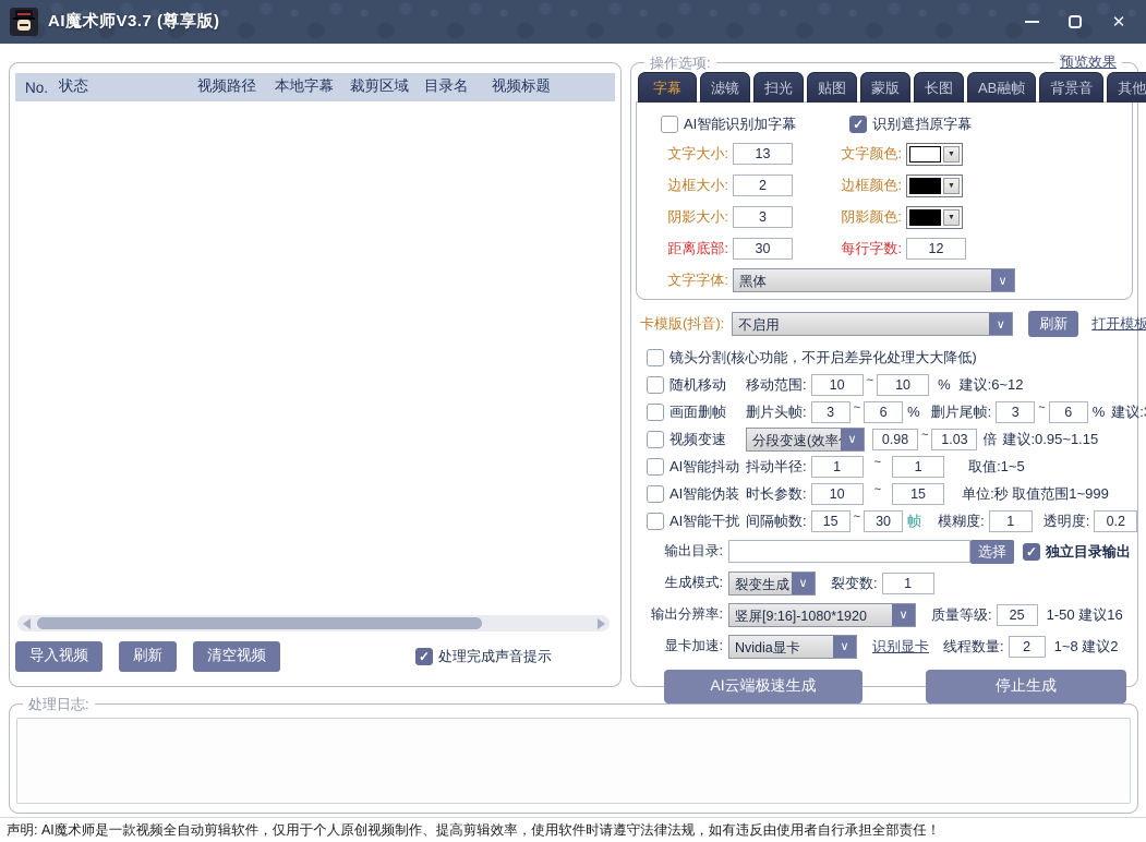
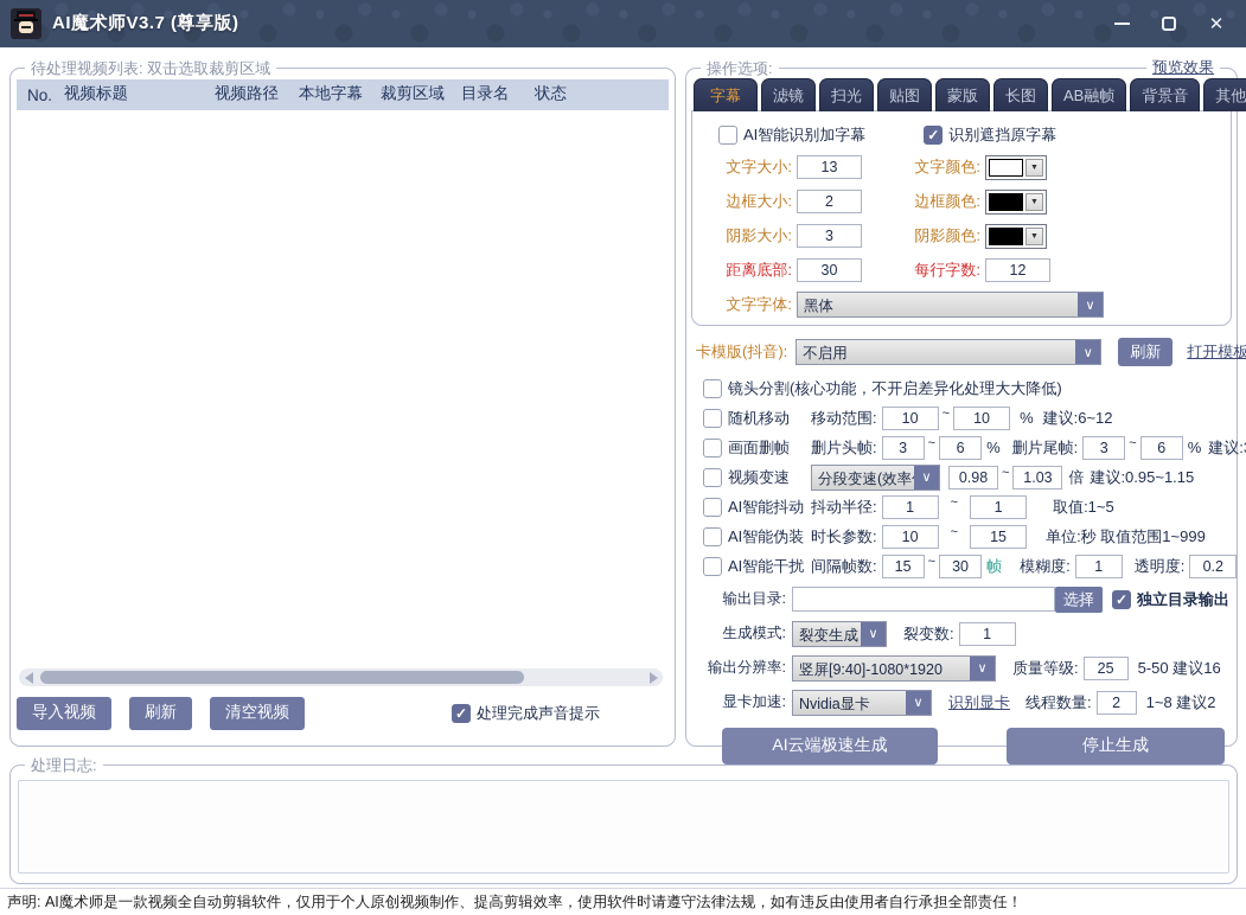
  AI魔术师V3.7 (尊享版)
  ✕
+ 待处理视频列表: 双击选取裁剪区域
  No.
- 状态
+ 视频标题
  视频路径
  本地字幕
  裁剪区域
  目录名
- 视频标题
+ 状态
  导入视频
  刷新
  清空视频
  处理完成声音提示
  操作选项:
  预览效果
  字幕
  滤镜
  扫光
  贴图
  蒙版
  长图
  AB融帧
  背景音
  其他
  AI智能识别加字幕
  识别遮挡原字幕
  文字大小:
  13
  文字颜色:
  边框大小:
  2
  边框颜色:
  阴影大小:
  3
  阴影颜色:
  距离底部:
  30
  每行字数:
  12
  文字字体:
  黑体
  ∨
  卡模版(抖音):
  不启用
  ∨
  刷新
  镜头分割(核心功能，不开启差异化处理大大降低)
  随机移动
  移动范围:
  10
  ~
  10
  %
  建议:6~12
  画面删帧
  删片头帧:
  3
  ~
  6
  %
  删片尾帧:
  3
  ~
  6
  %
  视频变速
  分段变速(效率
  ∨
  0.98
  ~
  1.03
  倍
  建议:0.95~1.15
  AI智能抖动
  抖动半径:
  1
  ~
  1
  取值:1~5
  AI智能伪装
  时长参数:
  10
  ~
  15
  单位:秒 取值范围1~999
  AI智能干扰
  间隔帧数:
  15
  ~
  30
  帧
  模糊度:
  1
  透明度:
  0.2
  输出目录:
  选择
  独立目录输出
  生成模式:
  裂变生成
  ∨
  裂变数:
  1
  输出分辨率:
- 竖屏[9:16]-1080*1920
+ 竖屏[9:40]-1080*1920
  ∨
  质量等级:
  25
- 1-50 建议16
+ 5-50 建议16
  显卡加速:
  Nvidia显卡
  ∨
  识别显卡
  线程数量:
  2
  1~8 建议2
  AI云端极速生成
  停止生成
  处理日志:
  声明: AI魔术师是一款视频全自动剪辑软件，仅用于个人原创视频制作、提高剪辑效率，使用软件时请遵守法律法规，如有违反由使用者自行承担全部责任！
